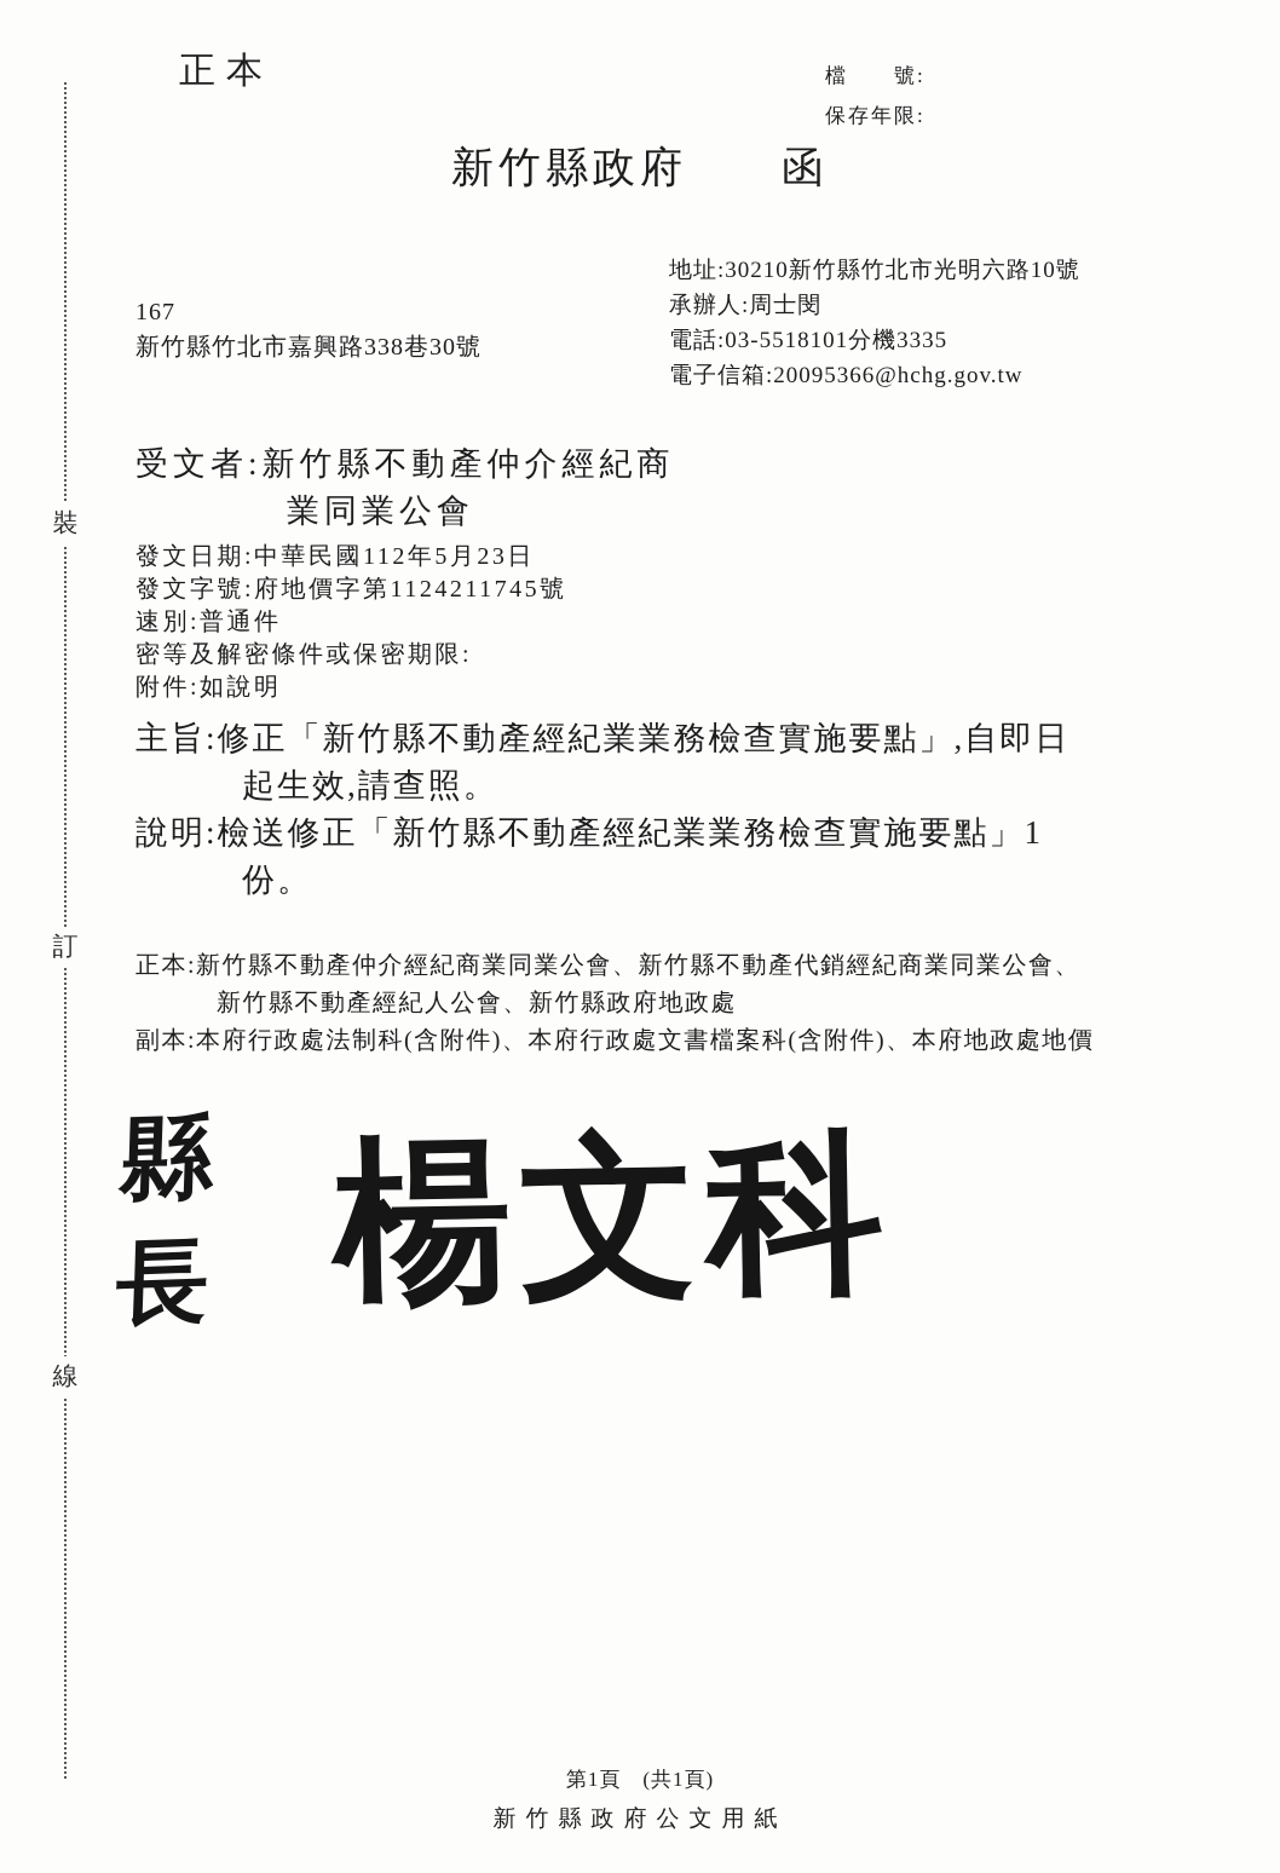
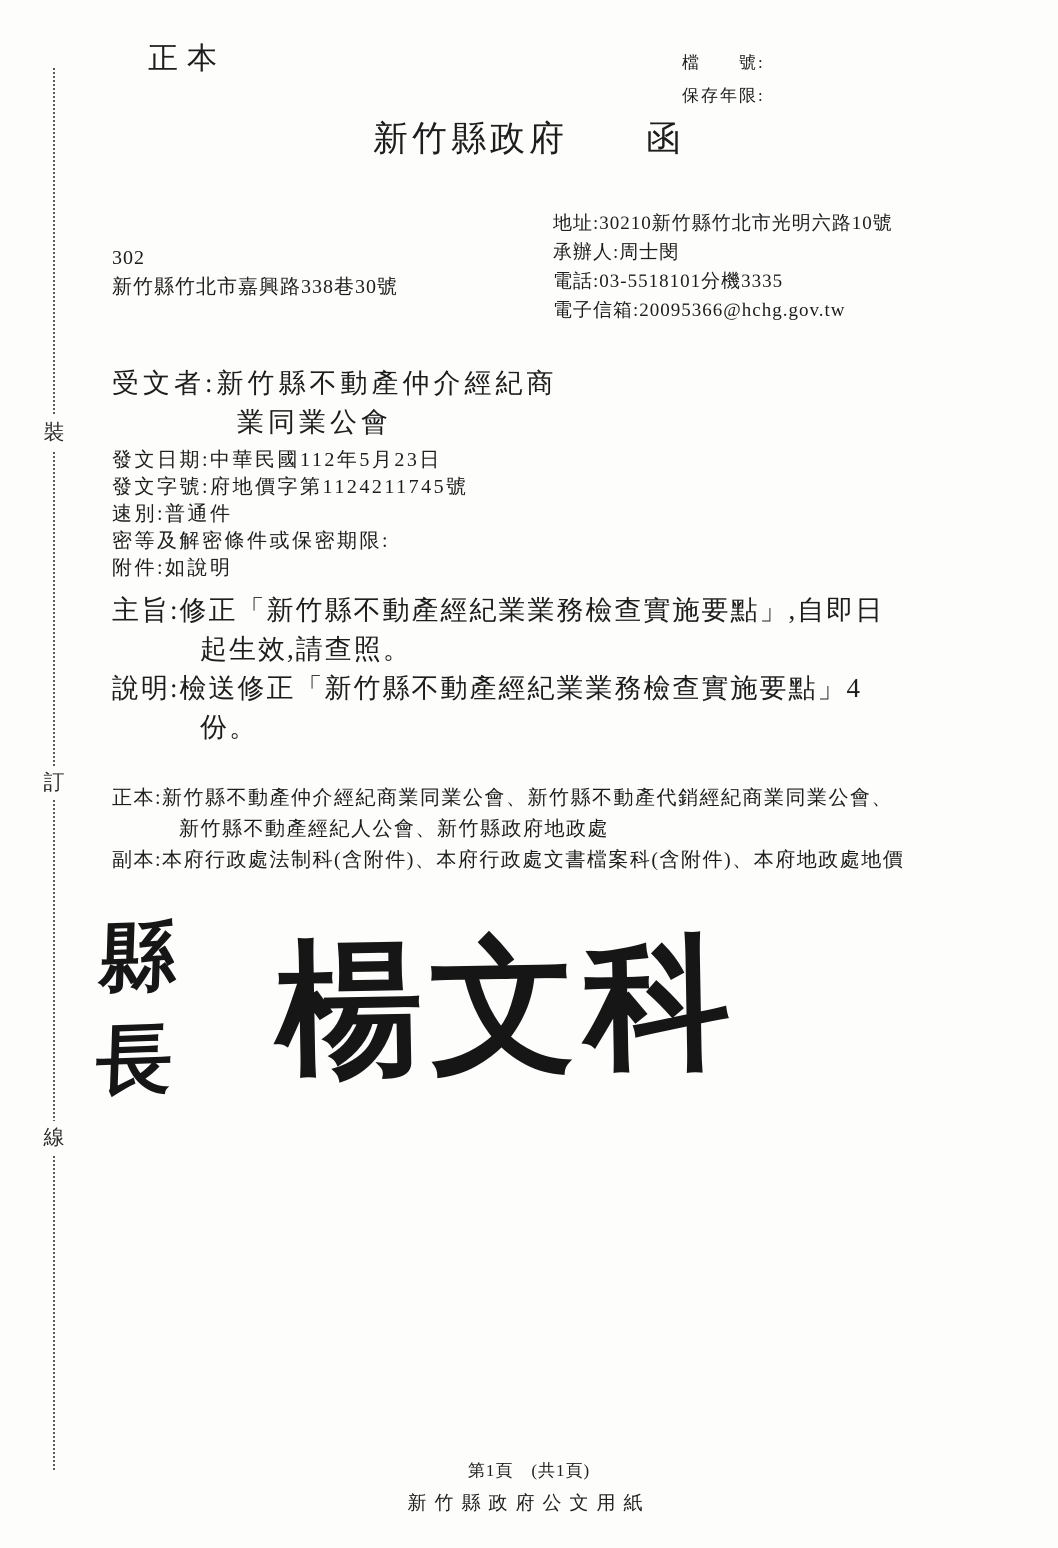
  裝
  訂
  線
  正本
  檔 號:
  保存年限:
  新竹縣政府 函
- 167
+ 302
  新竹縣竹北市嘉興路338巷30號
  地址:30210新竹縣竹北市光明六路10號
  承辦人:周士閔
  電話:03-5518101分機3335
  電子信箱:20095366@hchg.gov.tw
  受文者:新竹縣不動產仲介經紀商
  業同業公會
  發文日期:中華民國112年5月23日
  發文字號:府地價字第1124211745號
  速別:普通件
  密等及解密條件或保密期限:
  附件:如說明
  主旨:修正「新竹縣不動產經紀業業務檢查實施要點」,自即日
  起生效,請查照。
- 說明:檢送修正「新竹縣不動產經紀業業務檢查實施要點」1
+ 說明:檢送修正「新竹縣不動產經紀業業務檢查實施要點」4
  份。
  正本:新竹縣不動產仲介經紀商業同業公會、新竹縣不動產代銷經紀商業同業公會、
  新竹縣不動產經紀人公會、新竹縣政府地政處
  副本:本府行政處法制科(含附件)、本府行政處文書檔案科(含附件)、本府地政處地價
  楊文科
  第1頁 (共1頁)
  新竹縣政府公文用紙
